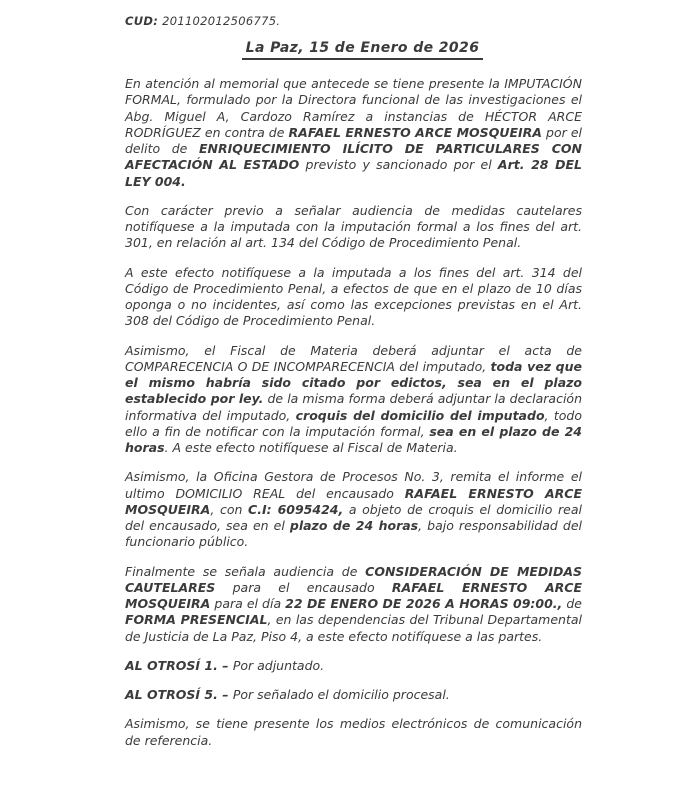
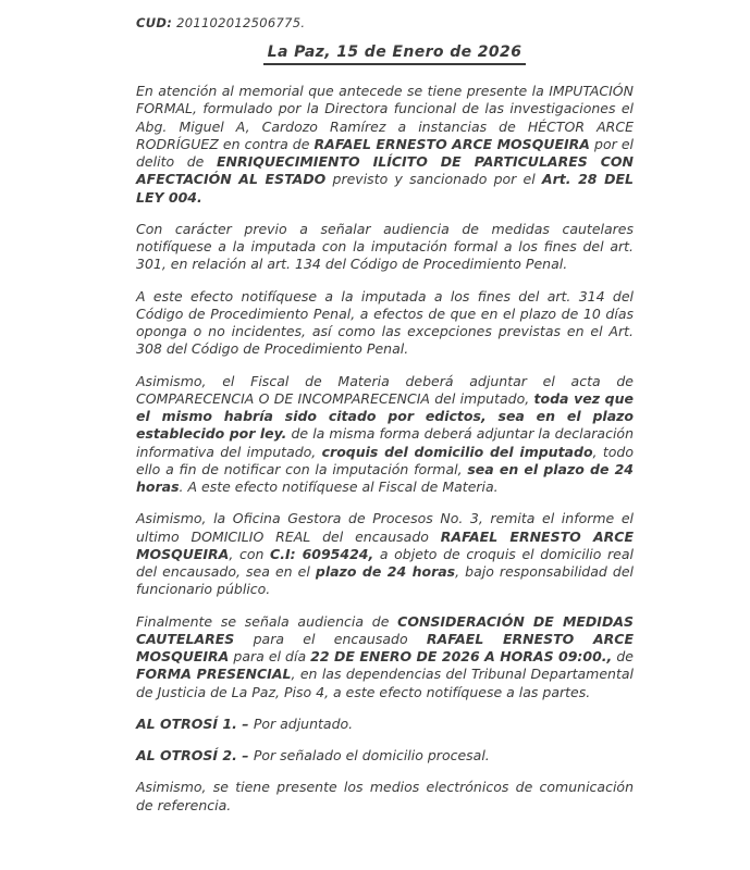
  CUD: 201102012506775.
  La Paz, 15 de Enero de 2026
  En atención al memorial que antecede se tiene presente la IMPUTACIÓN FORMAL, formulado por la Directora funcional de las investigaciones el Abg. Miguel A, Cardozo Ramírez a instancias de HÉCTOR ARCE RODRÍGUEZ en contra de RAFAEL ERNESTO ARCE MOSQUEIRA por el delito de ENRIQUECIMIENTO ILÍCITO DE PARTICULARES CON AFECTACIÓN AL ESTADO previsto y sancionado por el Art. 28 DEL LEY 004.
  Con carácter previo a señalar audiencia de medidas cautelares notifíquese a la imputada con la imputación formal a los fines del art. 301, en relación al art. 134 del Código de Procedimiento Penal.
  A este efecto notifíquese a la imputada a los fines del art. 314 del Código de Procedimiento Penal, a efectos de que en el plazo de 10 días oponga o no incidentes, así como las excepciones previstas en el Art. 308 del Código de Procedimiento Penal.
  Asimismo, el Fiscal de Materia deberá adjuntar el acta de COMPARECENCIA O DE INCOMPARECENCIA del imputado, toda vez que el mismo habría sido citado por edictos, sea en el plazo establecido por ley. de la misma forma deberá adjuntar la declaración informativa del imputado, croquis del domicilio del imputado, todo ello a fin de notificar con la imputación formal, sea en el plazo de 24 horas. A este efecto notifíquese al Fiscal de Materia.
  Asimismo, la Oficina Gestora de Procesos No. 3, remita el informe el ultimo DOMICILIO REAL del encausado RAFAEL ERNESTO ARCE MOSQUEIRA, con C.I: 6095424, a objeto de croquis el domicilio real del encausado, sea en el plazo de 24 horas, bajo responsabilidad del funcionario público.
  Finalmente se señala audiencia de CONSIDERACIÓN DE MEDIDAS CAUTELARES para el encausado RAFAEL ERNESTO ARCE MOSQUEIRA para el día 22 DE ENERO DE 2026 A HORAS 09:00., de FORMA PRESENCIAL, en las dependencias del Tribunal Departamental de Justicia de La Paz, Piso 4, a este efecto notifíquese a las partes.
  AL OTROSÍ 1. – Por adjuntado.
- AL OTROSÍ 5. – Por señalado el domicilio procesal.
+ AL OTROSÍ 2. – Por señalado el domicilio procesal.
  Asimismo, se tiene presente los medios electrónicos de comunicación de referencia.
